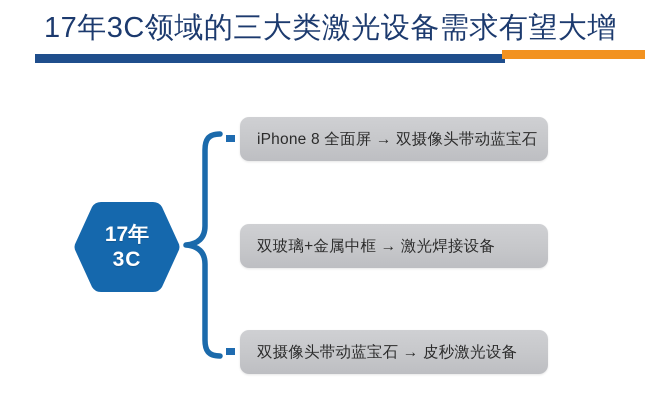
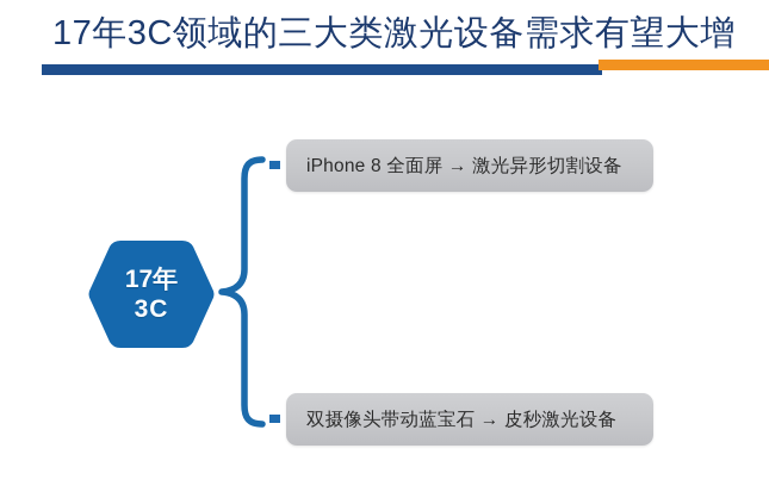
  17年3C领域的三大类激光设备需求有望大增
  17年
  3C
- iPhone 8 全面屏 → 双摄像头带动蓝宝石
+ iPhone 8 全面屏 → 激光异形切割设备
- 双玻璃+金属中框 → 激光焊接设备
  双摄像头带动蓝宝石 → 皮秒激光设备
